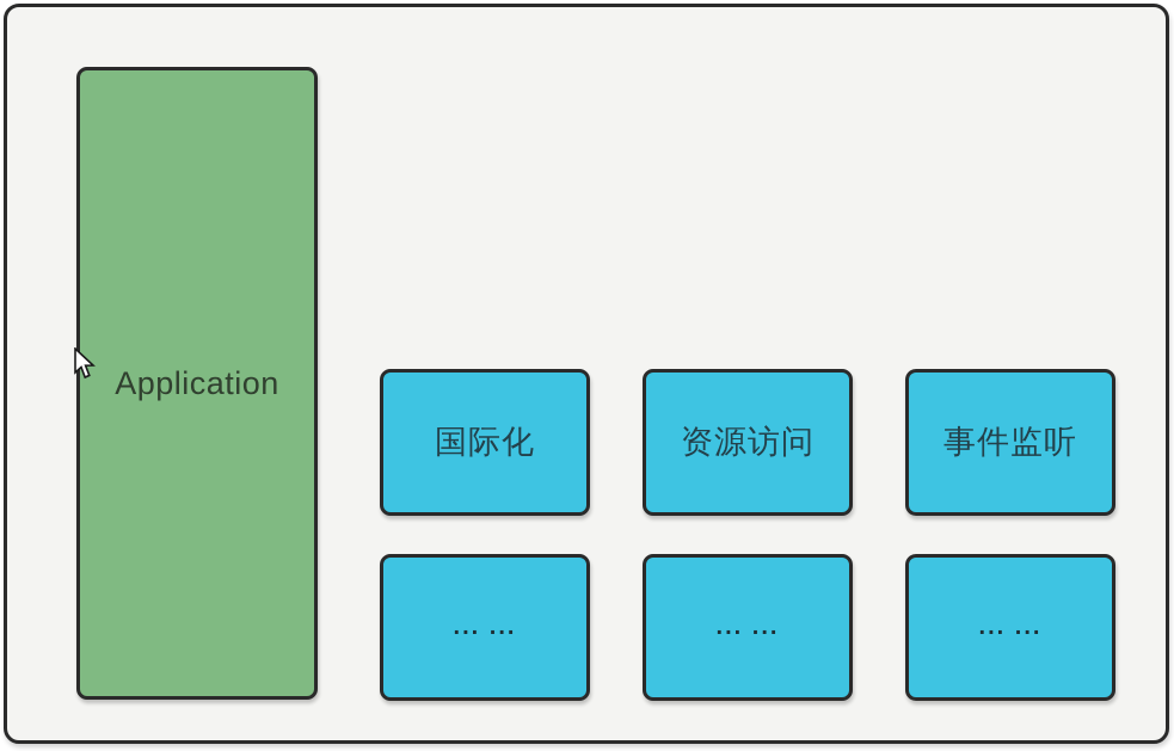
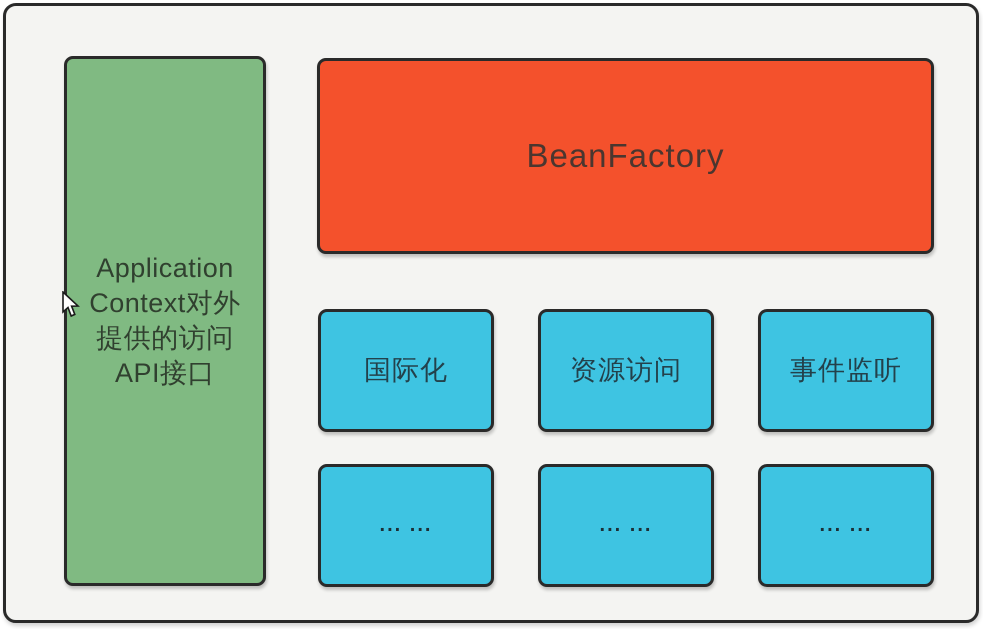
  Application
+ Context对外
+ 提供的访问
+ API接口
+ BeanFactory
  国际化
  资源访问
  事件监听
  ... ...
  ... ...
  ... ...
